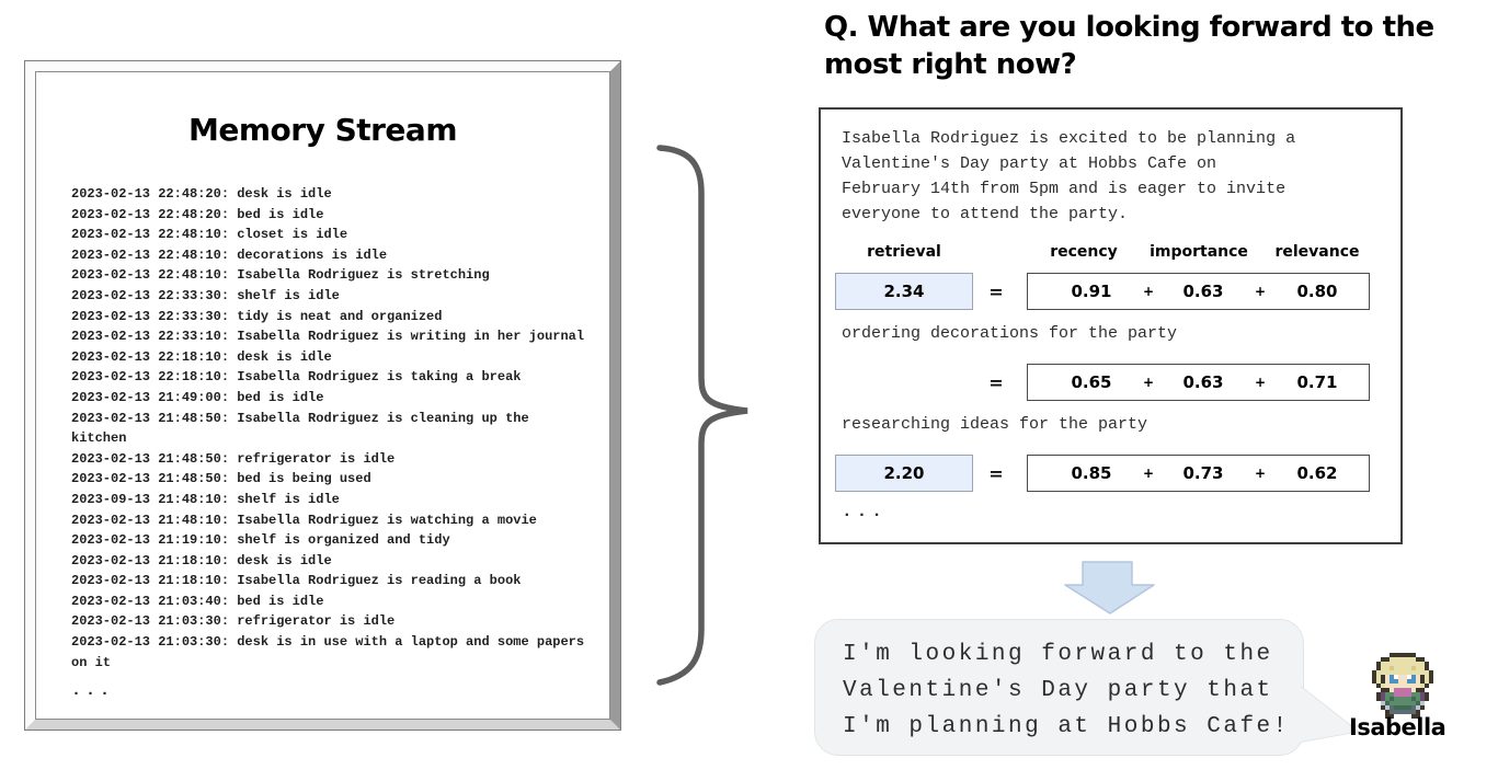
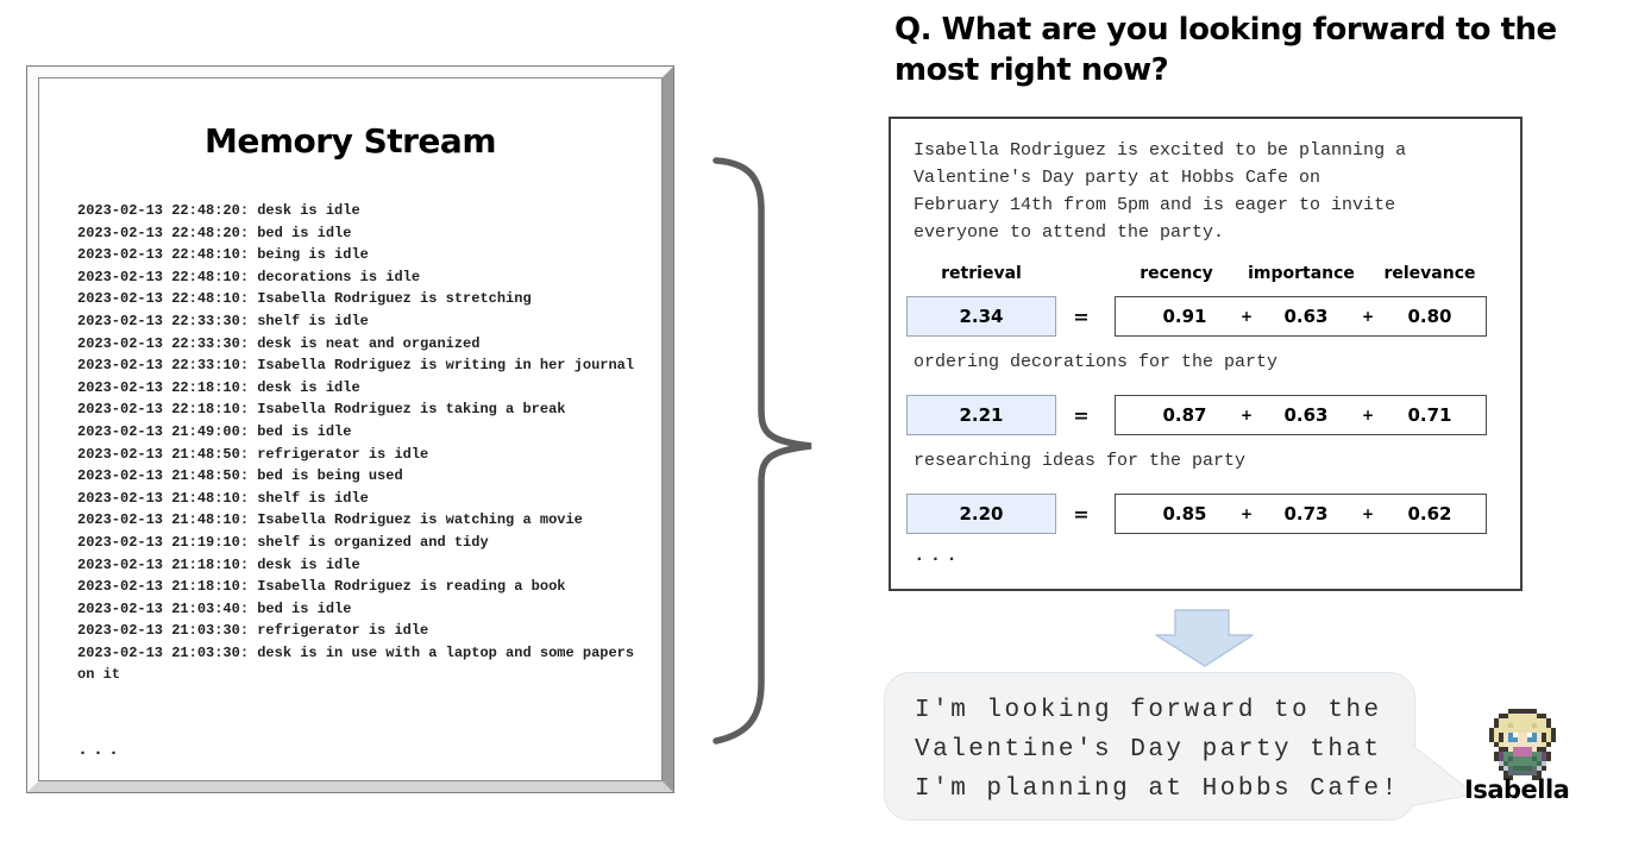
  Memory Stream
  2023-02-13 22:48:20: desk is idle
  2023-02-13 22:48:20: bed is idle
- 2023-02-13 22:48:10: closet is idle
+ 2023-02-13 22:48:10: being is idle
  2023-02-13 22:48:10: decorations is idle
  2023-02-13 22:48:10: Isabella Rodriguez is stretching
  2023-02-13 22:33:30: shelf is idle
- 2023-02-13 22:33:30: tidy is neat and organized
+ 2023-02-13 22:33:30: desk is neat and organized
  2023-02-13 22:33:10: Isabella Rodriguez is writing in her journal
  2023-02-13 22:18:10: desk is idle
  2023-02-13 22:18:10: Isabella Rodriguez is taking a break
  2023-02-13 21:49:00: bed is idle
- 2023-02-13 21:48:50: Isabella Rodriguez is cleaning up the kitchen
  2023-02-13 21:48:50: refrigerator is idle
  2023-02-13 21:48:50: bed is being used
- 2023-09-13 21:48:10: shelf is idle
+ 2023-02-13 21:48:10: shelf is idle
  2023-02-13 21:48:10: Isabella Rodriguez is watching a movie
  2023-02-13 21:19:10: shelf is organized and tidy
  2023-02-13 21:18:10: desk is idle
  2023-02-13 21:18:10: Isabella Rodriguez is reading a book
  2023-02-13 21:03:40: bed is idle
  2023-02-13 21:03:30: refrigerator is idle
  2023-02-13 21:03:30: desk is in use with a laptop and some papers on it
  ...
  Q. What are you looking forward to the most right now?
  Isabella Rodriguez is excited to be planning a Valentine's Day party at Hobbs Cafe on February 14th from 5pm and is eager to invite everyone to attend the party.
  retrieval
  recency
  importance
  relevance
  2.34
  =
  0.91
  +
  0.63
  +
  0.80
  ordering decorations for the party
+ 2.21
  =
- 0.65
+ 0.87
  +
  0.63
  +
  0.71
  researching ideas for the party
  2.20
  =
  0.85
  +
  0.73
  +
  0.62
  ...
  I'm looking forward to the
  Valentine's Day party that
  I'm planning at Hobbs Cafe!
  Isabella
